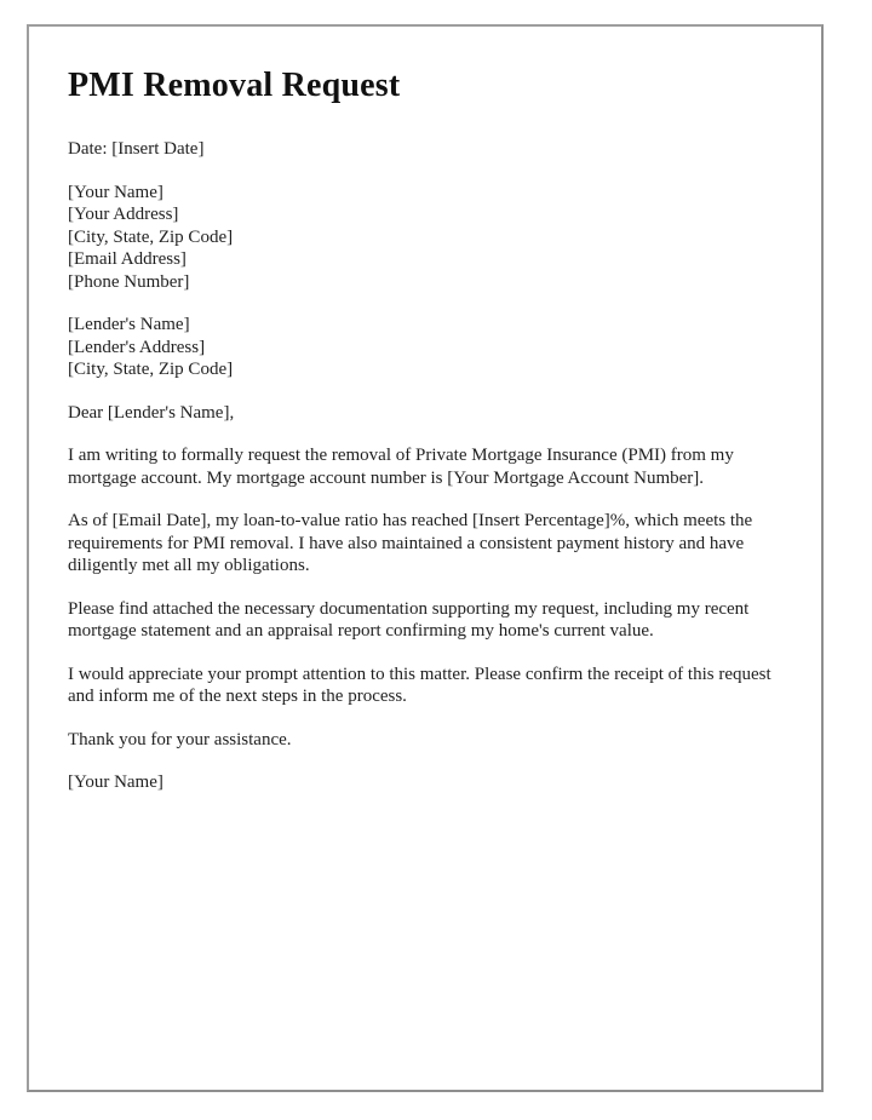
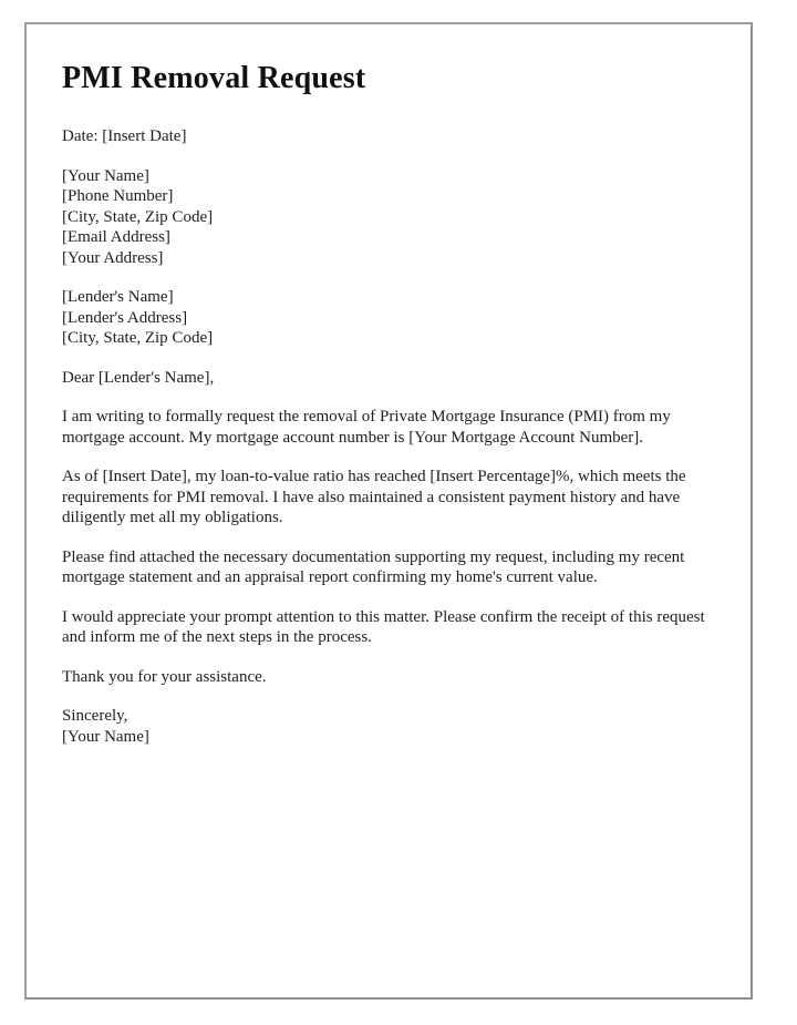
  PMI Removal Request
  Date: [Insert Date]
  [Your Name]
- [Your Address]
+ [Phone Number]
  [City, State, Zip Code]
  [Email Address]
- [Phone Number]
+ [Your Address]
  [Lender's Name]
  [Lender's Address]
  [City, State, Zip Code]
  Dear [Lender's Name],
  I am writing to formally request the removal of Private Mortgage Insurance (PMI) from my mortgage account. My mortgage account number is [Your Mortgage Account Number].
- As of [Email Date], my loan-to-value ratio has reached [Insert Percentage]%, which meets the requirements for PMI removal. I have also maintained a consistent payment history and have diligently met all my obligations.
+ As of [Insert Date], my loan-to-value ratio has reached [Insert Percentage]%, which meets the requirements for PMI removal. I have also maintained a consistent payment history and have diligently met all my obligations.
  Please find attached the necessary documentation supporting my request, including my recent mortgage statement and an appraisal report confirming my home's current value.
  I would appreciate your prompt attention to this matter. Please confirm the receipt of this request and inform me of the next steps in the process.
  Thank you for your assistance.
+ Sincerely,
  [Your Name]
